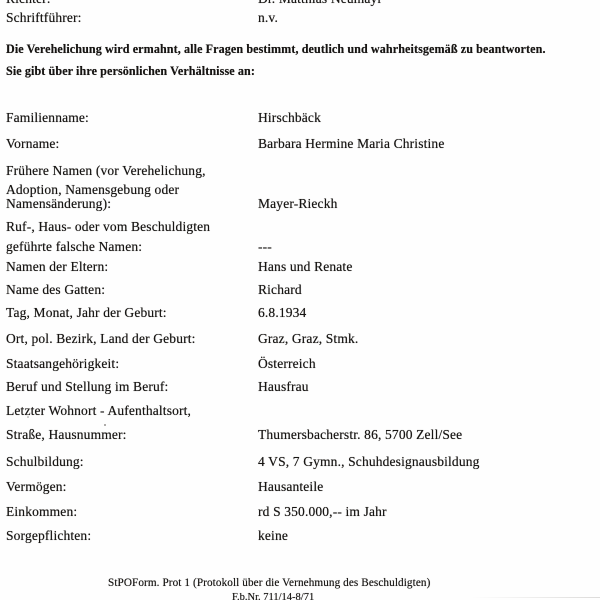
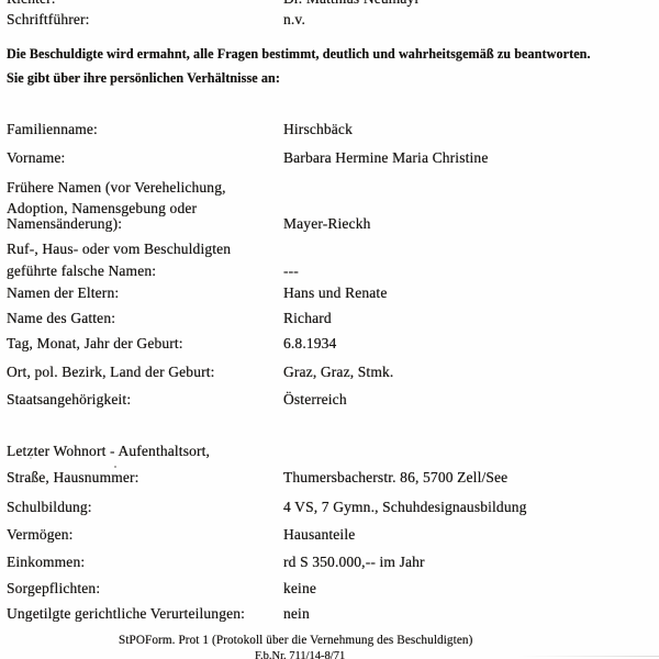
  Schriftführer:
  n.v.
- Die Verehelichung wird ermahnt, alle Fragen bestimmt, deutlich und wahrheitsgemäß zu beantworten.
+ Die Beschuldigte wird ermahnt, alle Fragen bestimmt, deutlich und wahrheitsgemäß zu beantworten.
  Sie gibt über ihre persönlichen Verhältnisse an:
  Familienname:
  Hirschbäck
  Vorname:
  Barbara Hermine Maria Christine
  Frühere Namen (vor Verehelichung,
  Adoption, Namensgebung oder
  Namensänderung):
  Mayer-Rieckh
  Ruf-, Haus- oder vom Beschuldigten
  geführte falsche Namen:
  ---
  Namen der Eltern:
  Hans und Renate
  Name des Gatten:
  Richard
  Tag, Monat, Jahr der Geburt:
  6.8.1934
  Ort, pol. Bezirk, Land der Geburt:
  Graz, Graz, Stmk.
  Staatsangehörigkeit:
  Österreich
- Beruf und Stellung im Beruf:
- Hausfrau
  Letzter Wohnort - Aufenthaltsort,
  Straße, Hausnummer:
  Thumersbacherstr. 86, 5700 Zell/See
  Schulbildung:
  4 VS, 7 Gymn., Schuhdesignausbildung
  Vermögen:
  Hausanteile
  Einkommen:
  rd S 350.000,-- im Jahr
  Sorgepflichten:
  keine
+ Ungetilgte gerichtliche Verurteilungen:
+ nein
  StPOForm. Prot 1 (Protokoll über die Vernehmung des Beschuldigten)
  F.b.Nr. 711/14-8/71
